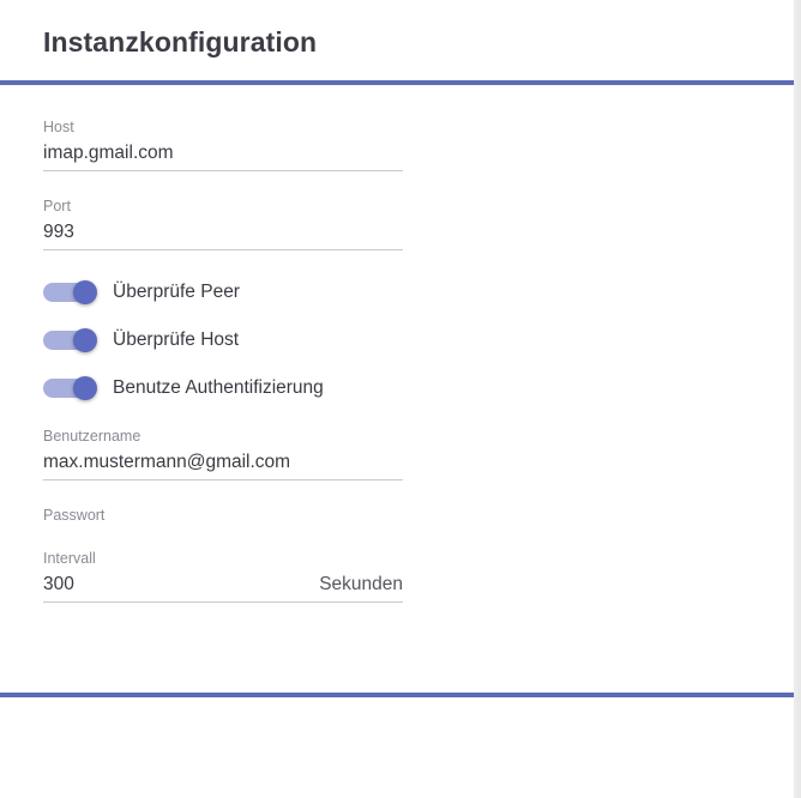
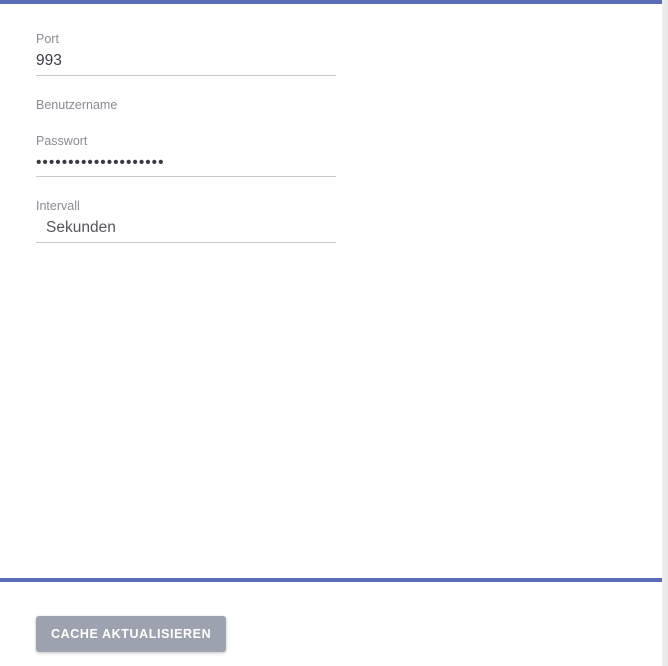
- Instanzkonfiguration
- Host
- imap.gmail.com
  Port
  993
- Überprüfe Peer
- Überprüfe Host
- Benutze Authentifizierung
  Benutzername
- max.mustermann@gmail.com
  Passwort
+ ••••••••••••••••••••
  Intervall
- 300
  Sekunden
+ CACHE AKTUALISIEREN
